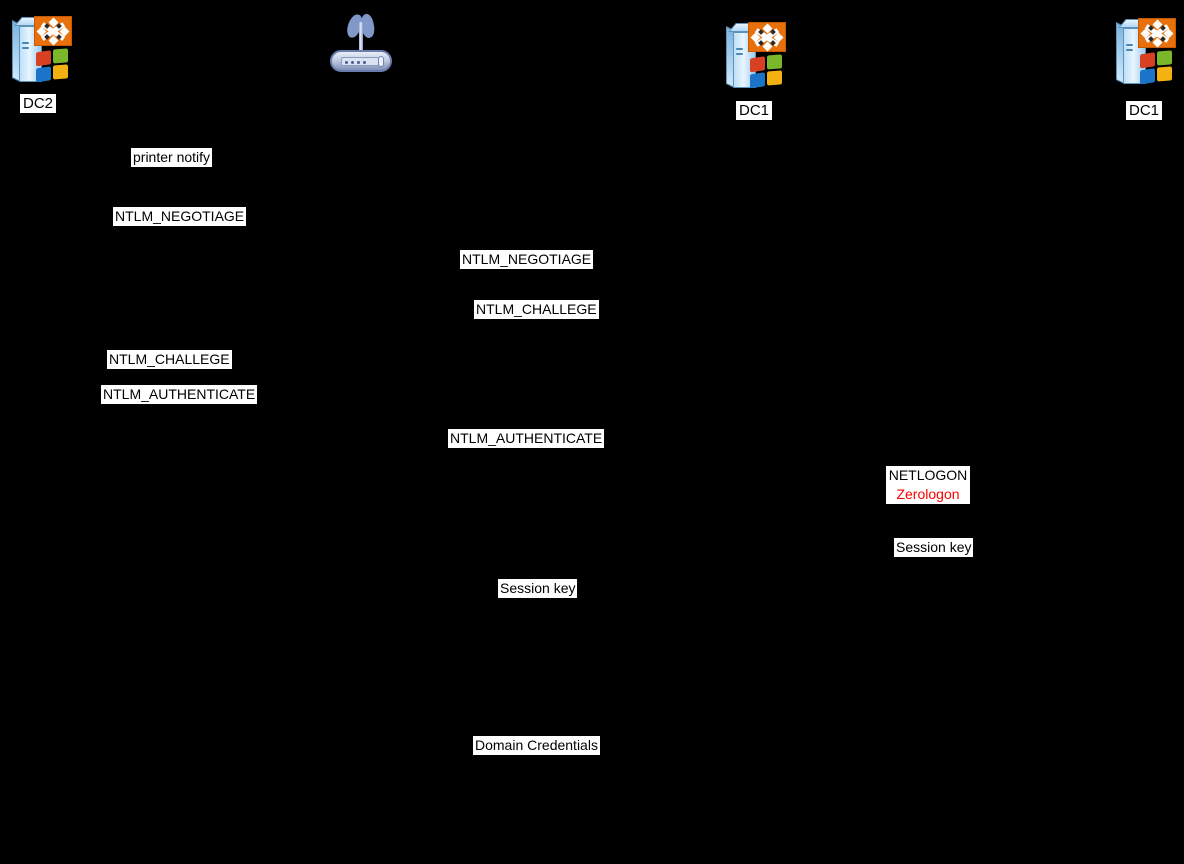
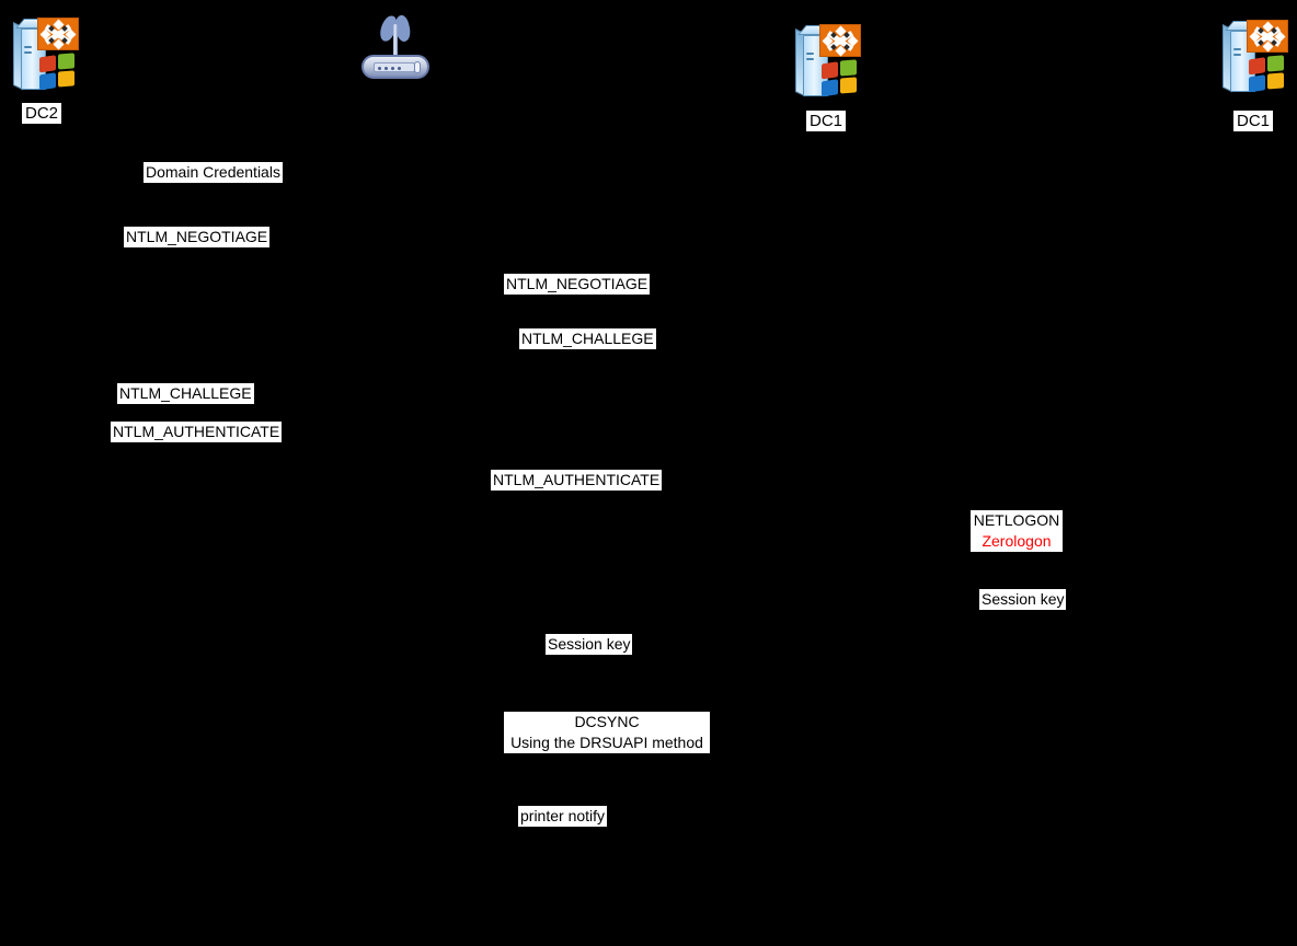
  DC2
  DC1
  DC1
- printer notify
+ Domain Credentials
  NTLM_NEGOTIAGE
  NTLM_NEGOTIAGE
  NTLM_CHALLEGE
  NTLM_CHALLEGE
  NTLM_AUTHENTICATE
  NTLM_AUTHENTICATE
  NETLOGON
  Zerologon
  Session key
  Session key
+ DCSYNC
+ Using the DRSUAPI method
- Domain Credentials
+ printer notify
